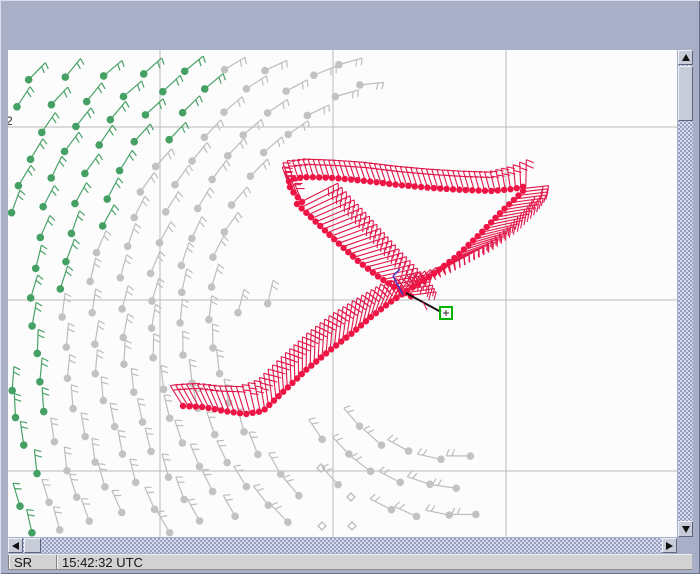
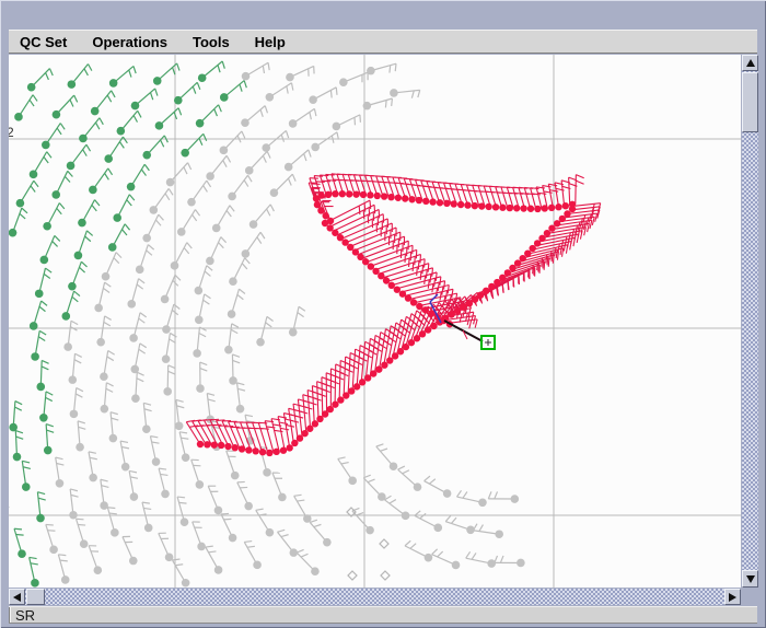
+ QC Set
+ Operations
+ Tools
+ Help
  2
  SR
- 15:42:32 UTC
